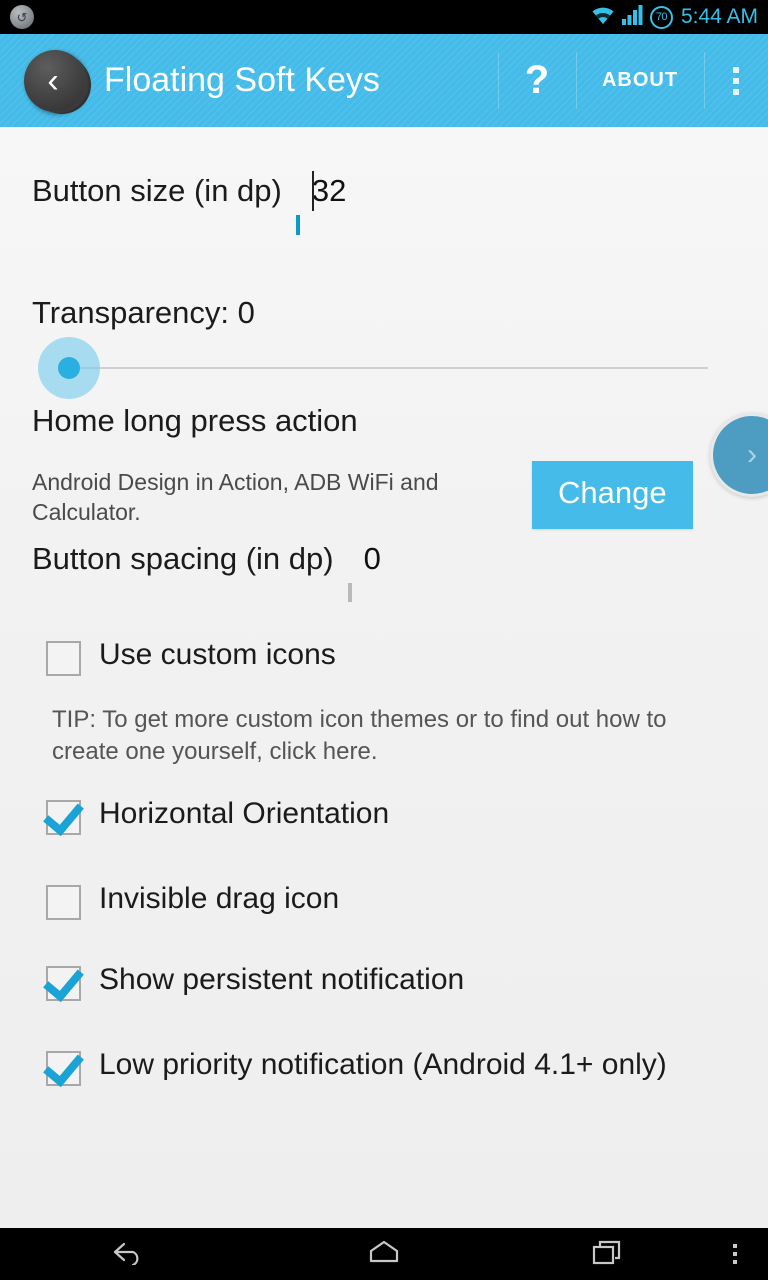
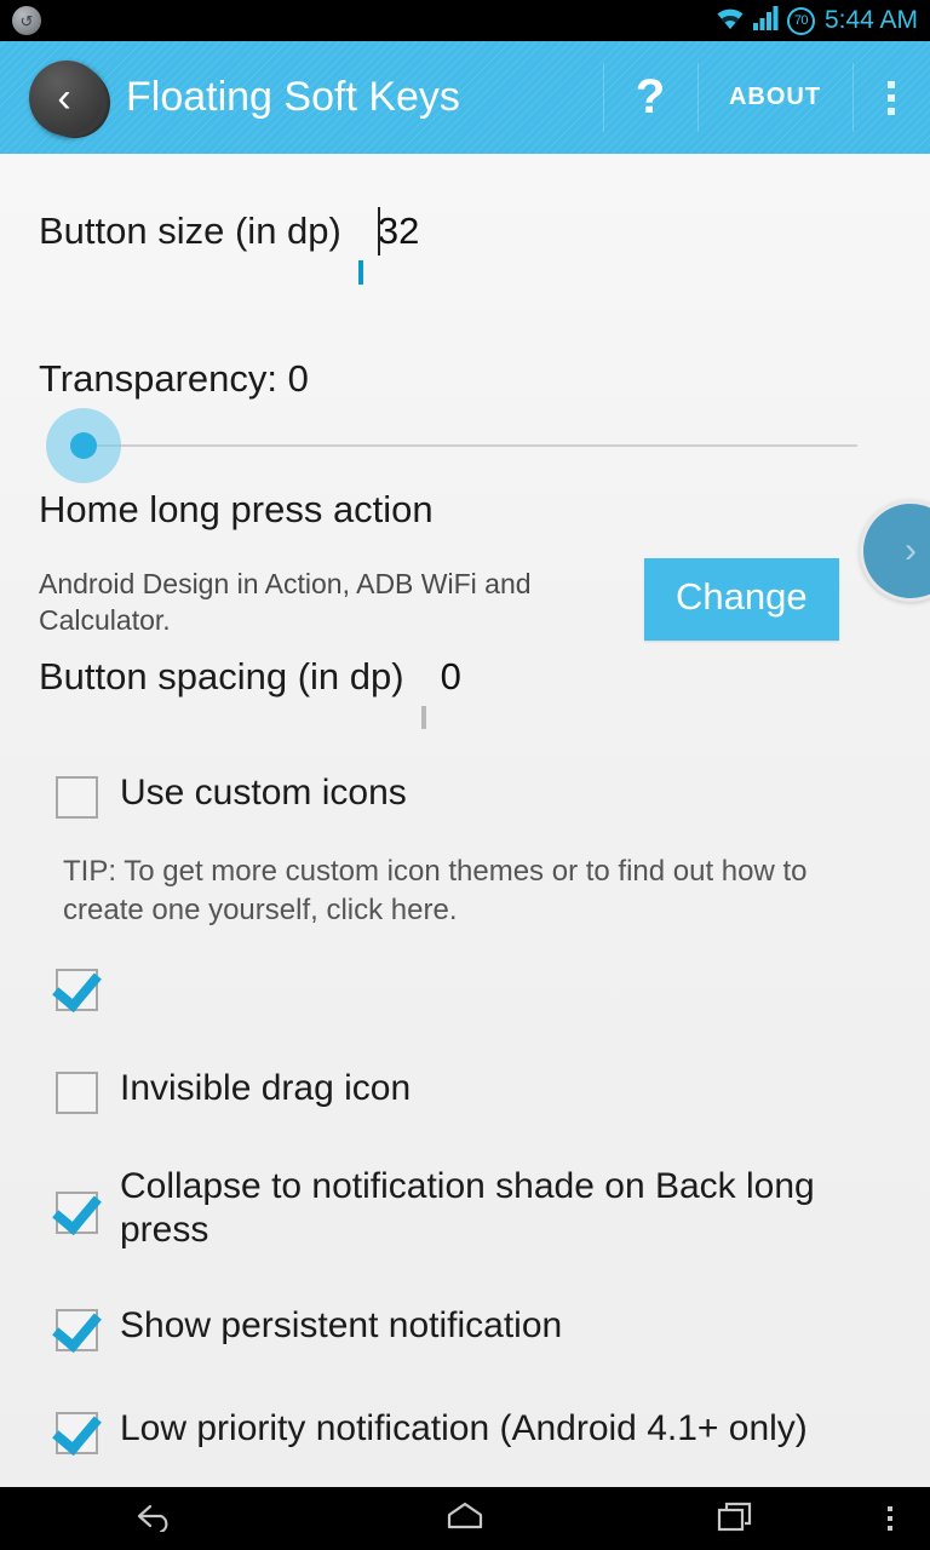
  ↺
  70
  5:44 AM
  ‹
  Floating Soft Keys
  ?
  ABOUT
  Button size (in dp)
  32
  Transparency: 0
  Home long press action
  Android Design in Action, ADB WiFi and Calculator.
  Change
  Button spacing (in dp)
  0
  Use custom icons
  TIP: To get more custom icon themes or to find out how to create one yourself, click here.
- Horizontal Orientation
  Invisible drag icon
+ Collapse to notification shade on Back long press
  Show persistent notification
  Low priority notification (Android 4.1+ only)
  ›
